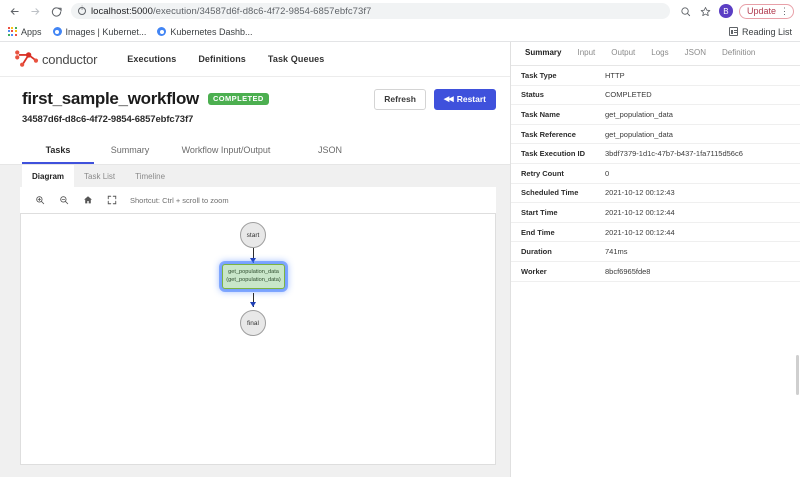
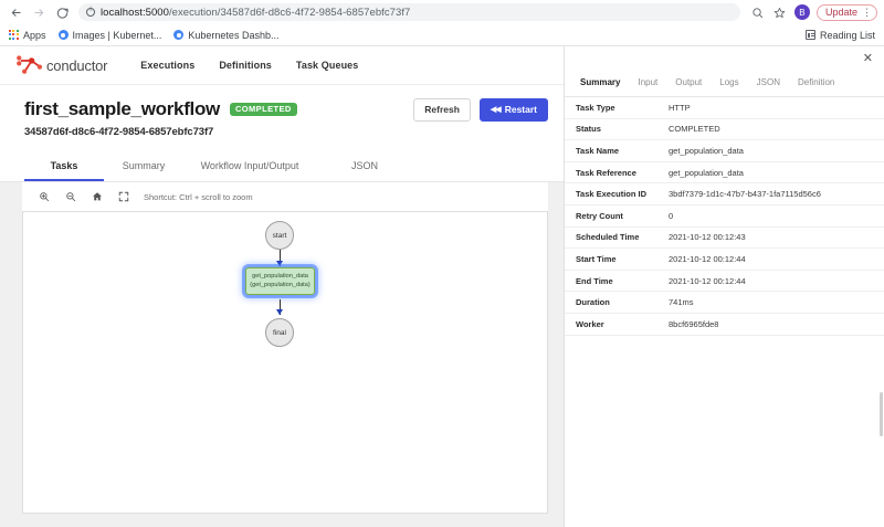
  localhost:5000/execution/34587d6f-d8c6-4f72-9854-6857ebfc73f7
  B
  Update
  ⋮
  Apps
  Images | Kubernet...
  Kubernetes Dashb...
  Reading List
  conductor
  Executions
  Definitions
  Task Queues
  first_sample_workflow
  COMPLETED
  34587d6f-d8c6-4f72-9854-6857ebfc73f7
  Refresh
  Restart
  Tasks
  Summary
  Workflow Input/Output
  JSON
- Diagram
- Task List
- Timeline
  Shortcut: Ctrl + scroll to zoom
+ ✕
  Summary
  Input
  Output
  Logs
  JSON
  Definition
  Task Type
  HTTP
  Status
  COMPLETED
  Task Name
  get_population_data
  Task Reference
  get_population_data
  Task Execution ID
  3bdf7379-1d1c-47b7-b437-1fa7115d56c6
  Retry Count
  0
  Scheduled Time
  2021-10-12 00:12:43
  Start Time
  2021-10-12 00:12:44
  End Time
  2021-10-12 00:12:44
  Duration
  741ms
  Worker
  8bcf6965fde8
